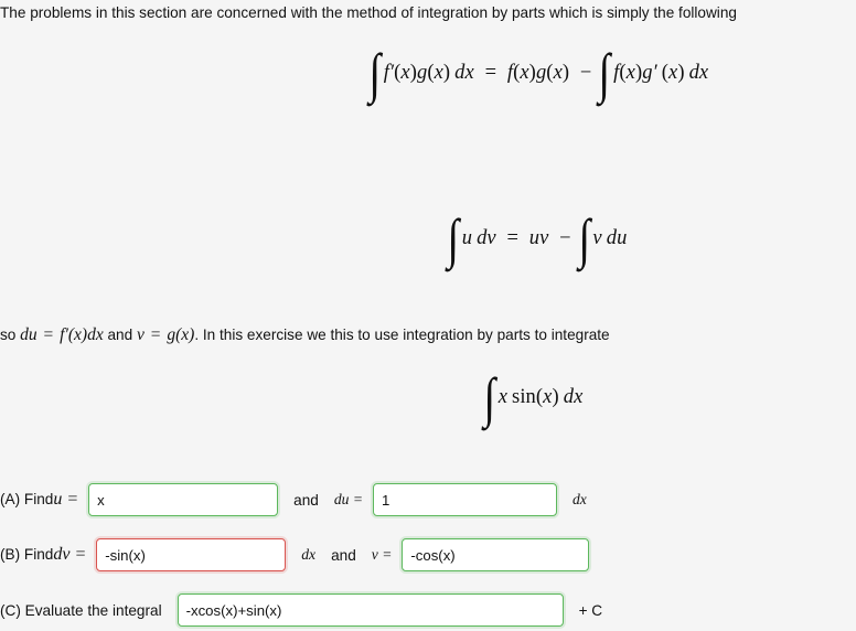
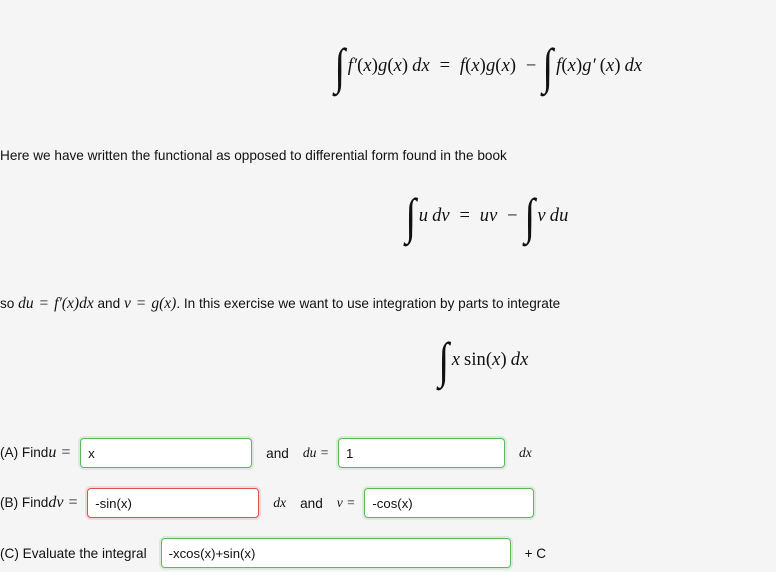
- The problems in this section are concerned with the method of integration by parts which is simply the following
  ∫
  f′(x)g(x) dx = f(x)g(x) −
  ∫
  f(x)g′ (x) dx
+ Here we have written the functional as opposed to differential form found in the book
  ∫
  u dv = uv −
  ∫
  v du
- so du = f′(x)dx and v = g(x). In this exercise we this to use integration by parts to integrate
+ so du = f′(x)dx and v = g(x). In this exercise we want to use integration by parts to integrate
  ∫
  x sin(x) dx
  (A) Find
  u =
  x
  and
  du =
  1
  dx
  (B) Find
  dv =
  -sin(x)
  dx
  and
  v =
  -cos(x)
  (C) Evaluate the integral
  -xcos(x)+sin(x)
  + C
